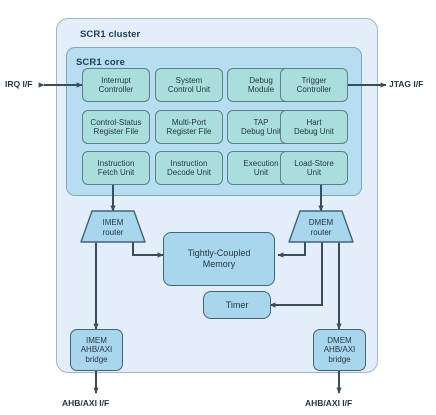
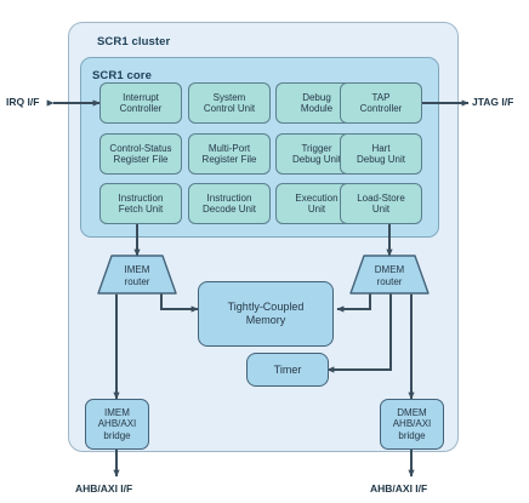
  SCR1 cluster
  SCR1 core
  Interrupt
  Controller
  System
  Control Unit
  Debug
  Module
- Trigger
+ TAP
  Controller
  Control-Status
  Register File
  Multi-Port
  Register File
- TAP
+ Trigger
  Debug Uni
  Hart
  Debug Unit
  Instruction
  Fetch Unit
  Instruction
  Decode Unit
  Execution
  Unit
  Load-Store
  Unit
  IMEM
  router
  DMEM
  router
  Tightly-Coupled
  Memory
  Timer
  IMEM
  AHB/AXI
  bridge
  DMEM
  AHB/AXI
  bridge
  IRQ I/F
  JTAG I/F
  AHB/AXI I/F
  AHB/AXI I/F
